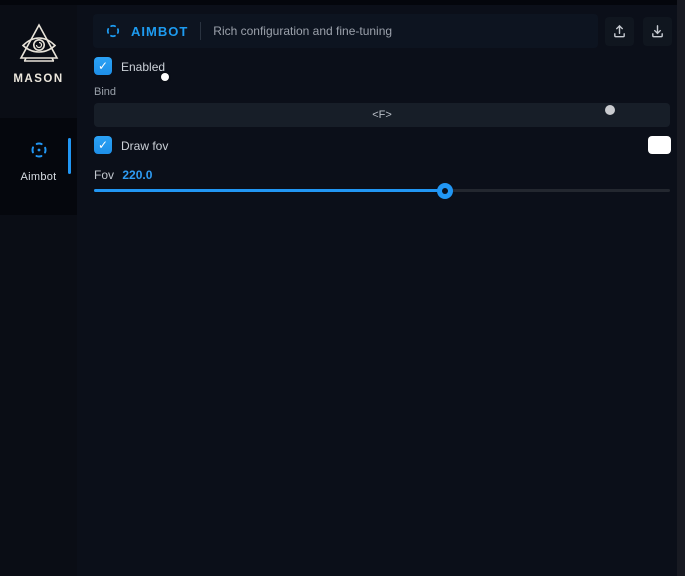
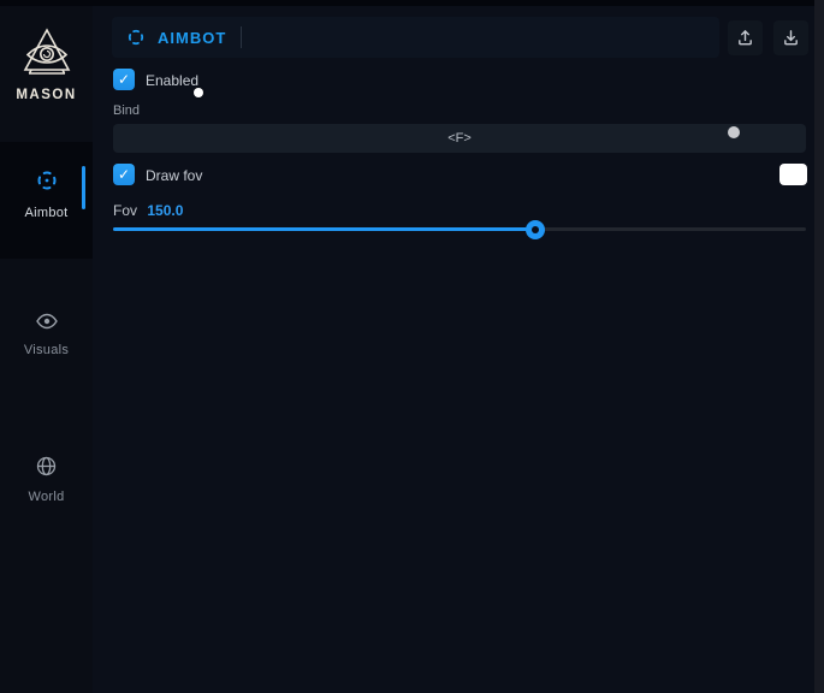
  MASON
  Aimbot
+ Visuals
+ World
  AIMBOT
- Rich configuration and fine-tuning
  ✓
  Enabled
  Bind
  <F>
  ✓
  Draw fov
- Fov 220.0
+ Fov 150.0
